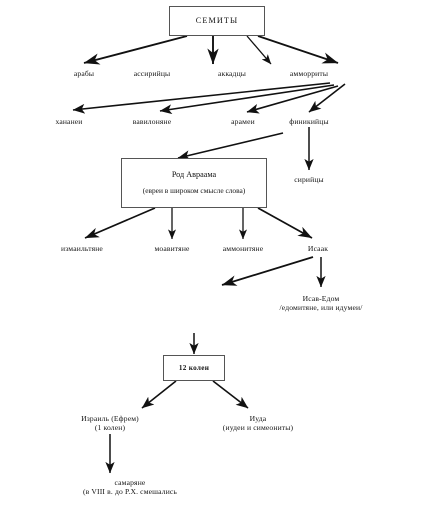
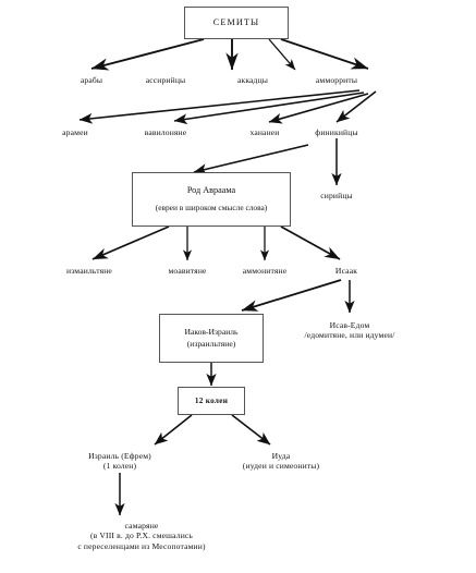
  СЕМИТЫ
  арабы
  ассирийцы
  аккадцы
  амморриты
- хананеи
+ арамеи
  вавилоняне
- арамеи
+ хананеи
  финикийцы
  сирийцы
  Род Авраама
  (евреи в широком смысле слова)
  измаильтяне
  моавитяне
  аммонитяне
  Исаак
+ Иаков-Израиль
+ (израильтяне)
  Исав-Едом
  /едомитяне, или идумеи/
  12 колен
  Израиль (Ефрем)
  (1 колен)
  Иуда
  (иудеи и симеониты)
  самаряне
  (в VIII в. до Р.Х. смешались
+ с переселенцами из Месопотамии)
